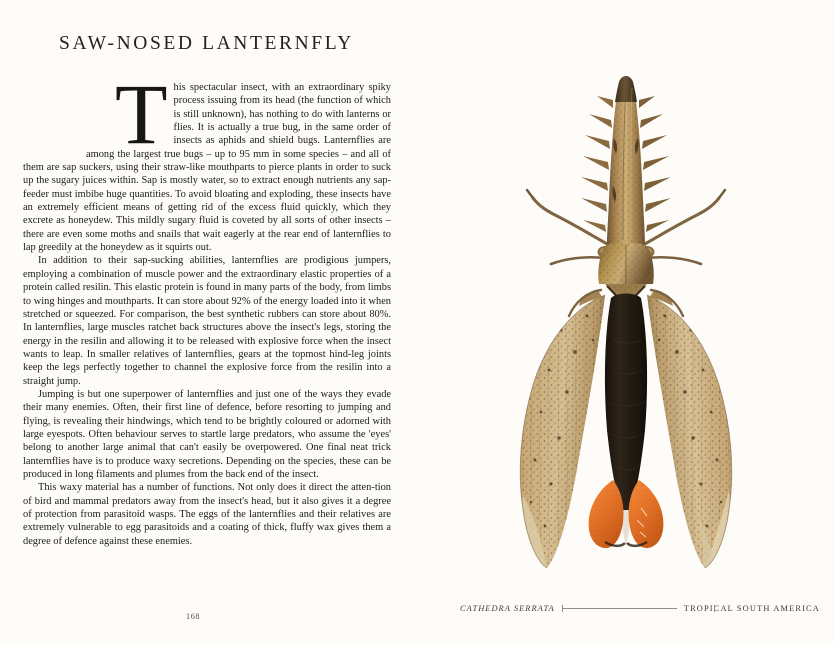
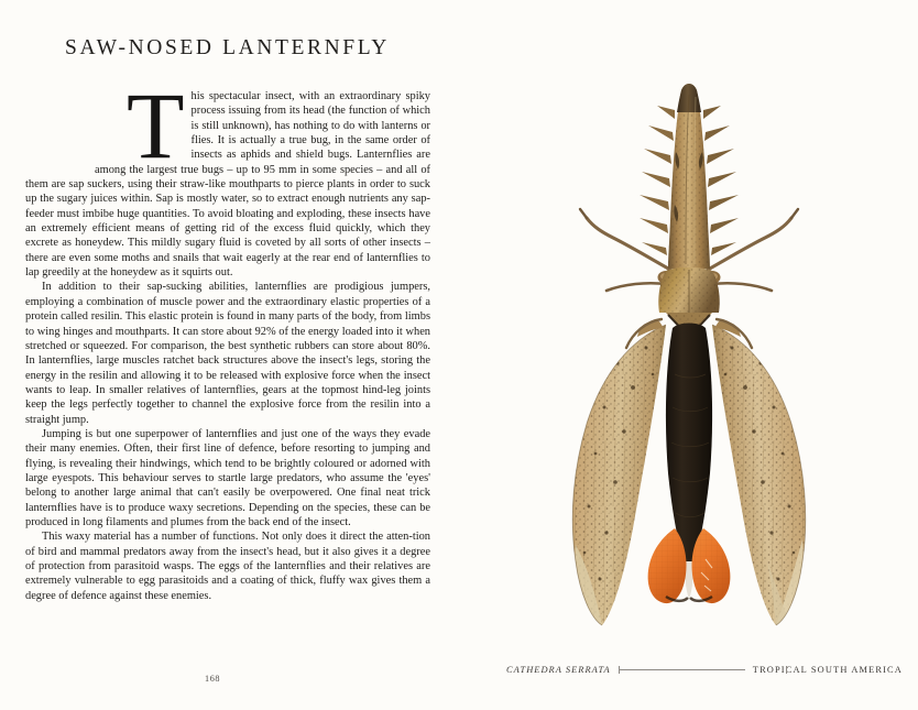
  SAW-NOSED LANTERNFLY
  T
  his spectacular insect, with an extraordinary spiky process issuing from its head (the function of which is still unknown), has nothing to do with lanterns or flies. It is actually a true bug, in the same order of insects as aphids and shield bugs. Lanternflies are among the largest true bugs – up to 95 mm in some species – and all of them are sap suckers, using their straw-like mouthparts to pierce plants in order to suck up the sugary juices within. Sap is mostly water, so to extract enough nutrients any sap-feeder must imbibe huge quantities. To avoid bloating and exploding, these insects have an extremely efficient means of getting rid of the excess fluid quickly, which they excrete as honeydew. This mildly sugary fluid is coveted by all sorts of other insects – there are even some moths and snails that wait eagerly at the rear end of lanternflies to lap greedily at the honeydew as it squirts out.
  In addition to their sap-sucking abilities, lanternflies are prodigious jumpers, employing a combination of muscle power and the extraordinary elastic properties of a protein called resilin. This elastic protein is found in many parts of the body, from limbs to wing hinges and mouthparts. It can store about 92% of the energy loaded into it when stretched or squeezed. For comparison, the best synthetic rubbers can store about 80%. In lanternflies, large muscles ratchet back structures above the insect's legs, storing the energy in the resilin and allowing it to be released with explosive force when the insect wants to leap. In smaller relatives of lanternflies, gears at the topmost hind-leg joints keep the legs perfectly together to channel the explosive force from the resilin into a straight jump.
- Jumping is but one superpower of lanternflies and just one of the ways they evade their many enemies. Often, their first line of defence, before resorting to jumping and flying, is revealing their hindwings, which tend to be brightly coloured or adorned with large eyespots. Often behaviour serves to startle large predators, who assume the 'eyes' belong to another large animal that can't easily be overpowered. One final neat trick lanternflies have is to produce waxy secretions. Depending on the species, these can be produced in long filaments and plumes from the back end of the insect.
+ Jumping is but one superpower of lanternflies and just one of the ways they evade their many enemies. Often, their first line of defence, before resorting to jumping and flying, is revealing their hindwings, which tend to be brightly coloured or adorned with large eyespots. This behaviour serves to startle large predators, who assume the 'eyes' belong to another large animal that can't easily be overpowered. One final neat trick lanternflies have is to produce waxy secretions. Depending on the species, these can be produced in long filaments and plumes from the back end of the insect.
  This waxy material has a number of functions. Not only does it direct the atten-tion of bird and mammal predators away from the insect's head, but it also gives it a degree of protection from parasitoid wasps. The eggs of the lanternflies and their relatives are extremely vulnerable to egg parasitoids and a coating of thick, fluffy wax gives them a degree of defence against these enemies.
  168
  CATHEDRA SERRATA
  TROPICAL SOUTH AMERICA
